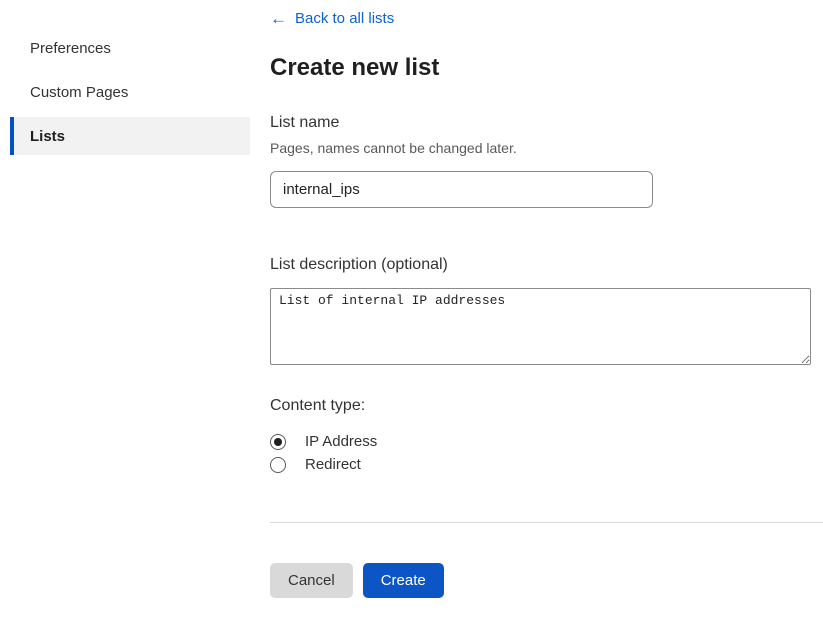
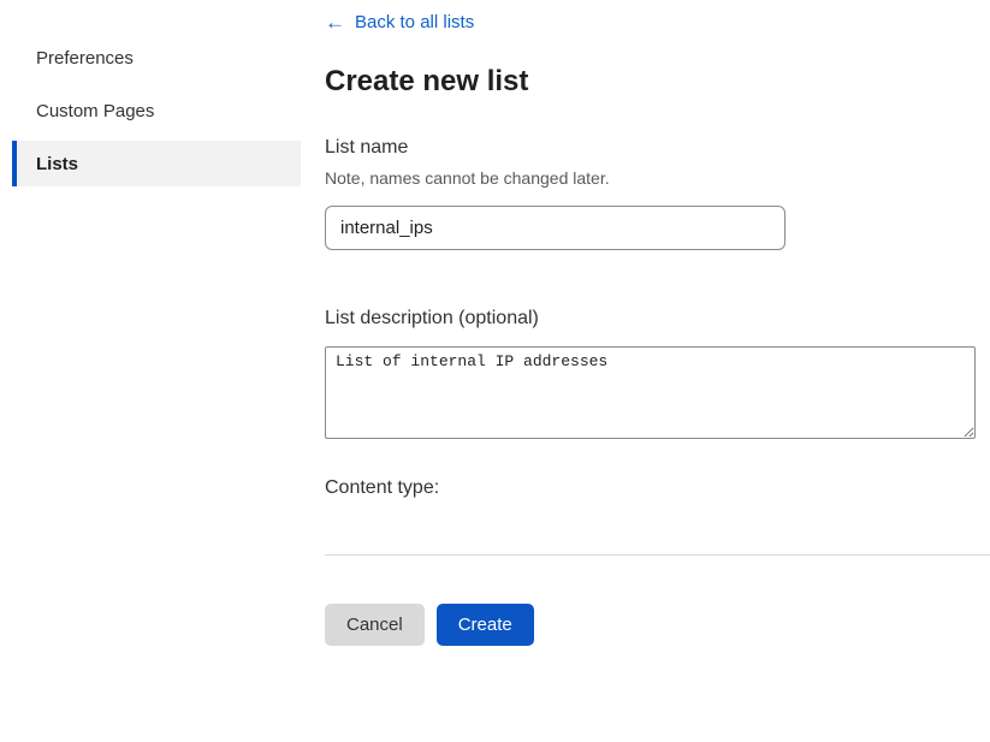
  Preferences
  Custom Pages
  Lists
  ←
  Back to all lists
  Create new list
  List name
- Pages, names cannot be changed later.
+ Note, names cannot be changed later.
  internal_ips
  List description (optional)
  List of internal IP addresses
  Content type:
- IP Address
- Redirect
  Cancel
  Create
